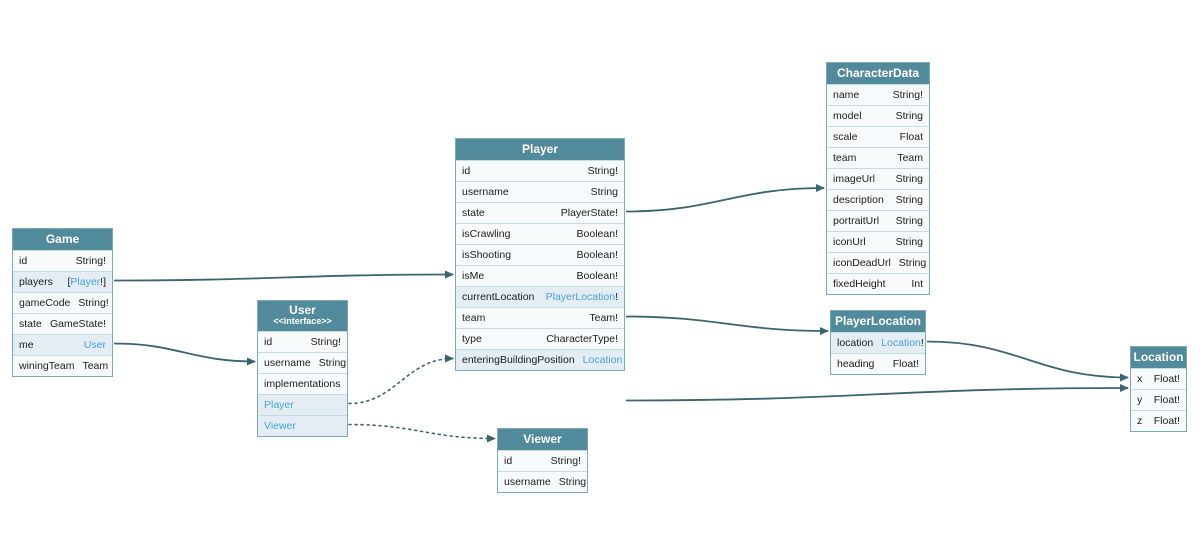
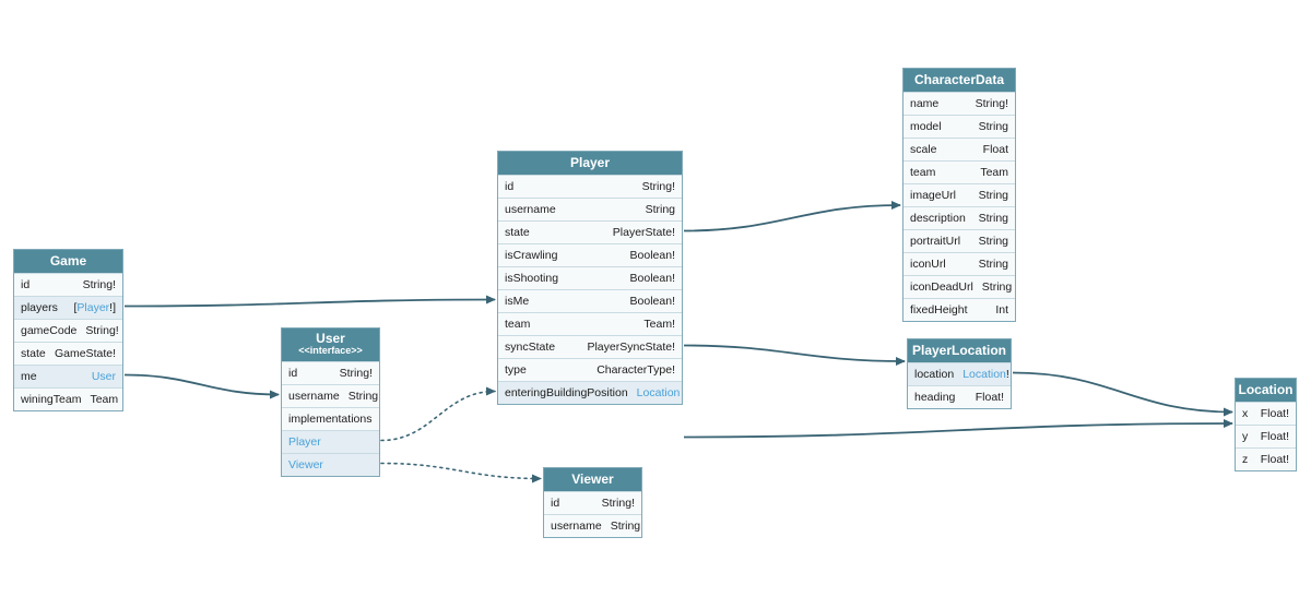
  Game
  id
  String!
  players
  [Player!]
  gameCode
  String!
  state
  GameState!
  me
  User
  winingTeam
  Team
  User
  <<interface>>
  id
  String!
  username
  String
  implementations
  Player
  Viewer
  Player
  id
  String!
  username
  String
  state
  PlayerState!
  isCrawling
  Boolean!
  isShooting
  Boolean!
  isMe
  Boolean!
- currentLocation
- PlayerLocation!
  team
  Team!
+ syncState
+ PlayerSyncState!
  type
  CharacterType!
  enteringBuildingPosition
  Location
  Viewer
  id
  String!
  username
  String
  CharacterData
  name
  String!
  model
  String
  scale
  Float
  team
  Team
  imageUrl
  String
  description
  String
  portraitUrl
  String
  iconUrl
  String
  iconDeadUrl
  String
  fixedHeight
  Int
  PlayerLocation
  location
  Location!
  heading
  Float!
  Location
  x
  Float!
  y
  Float!
  z
  Float!
